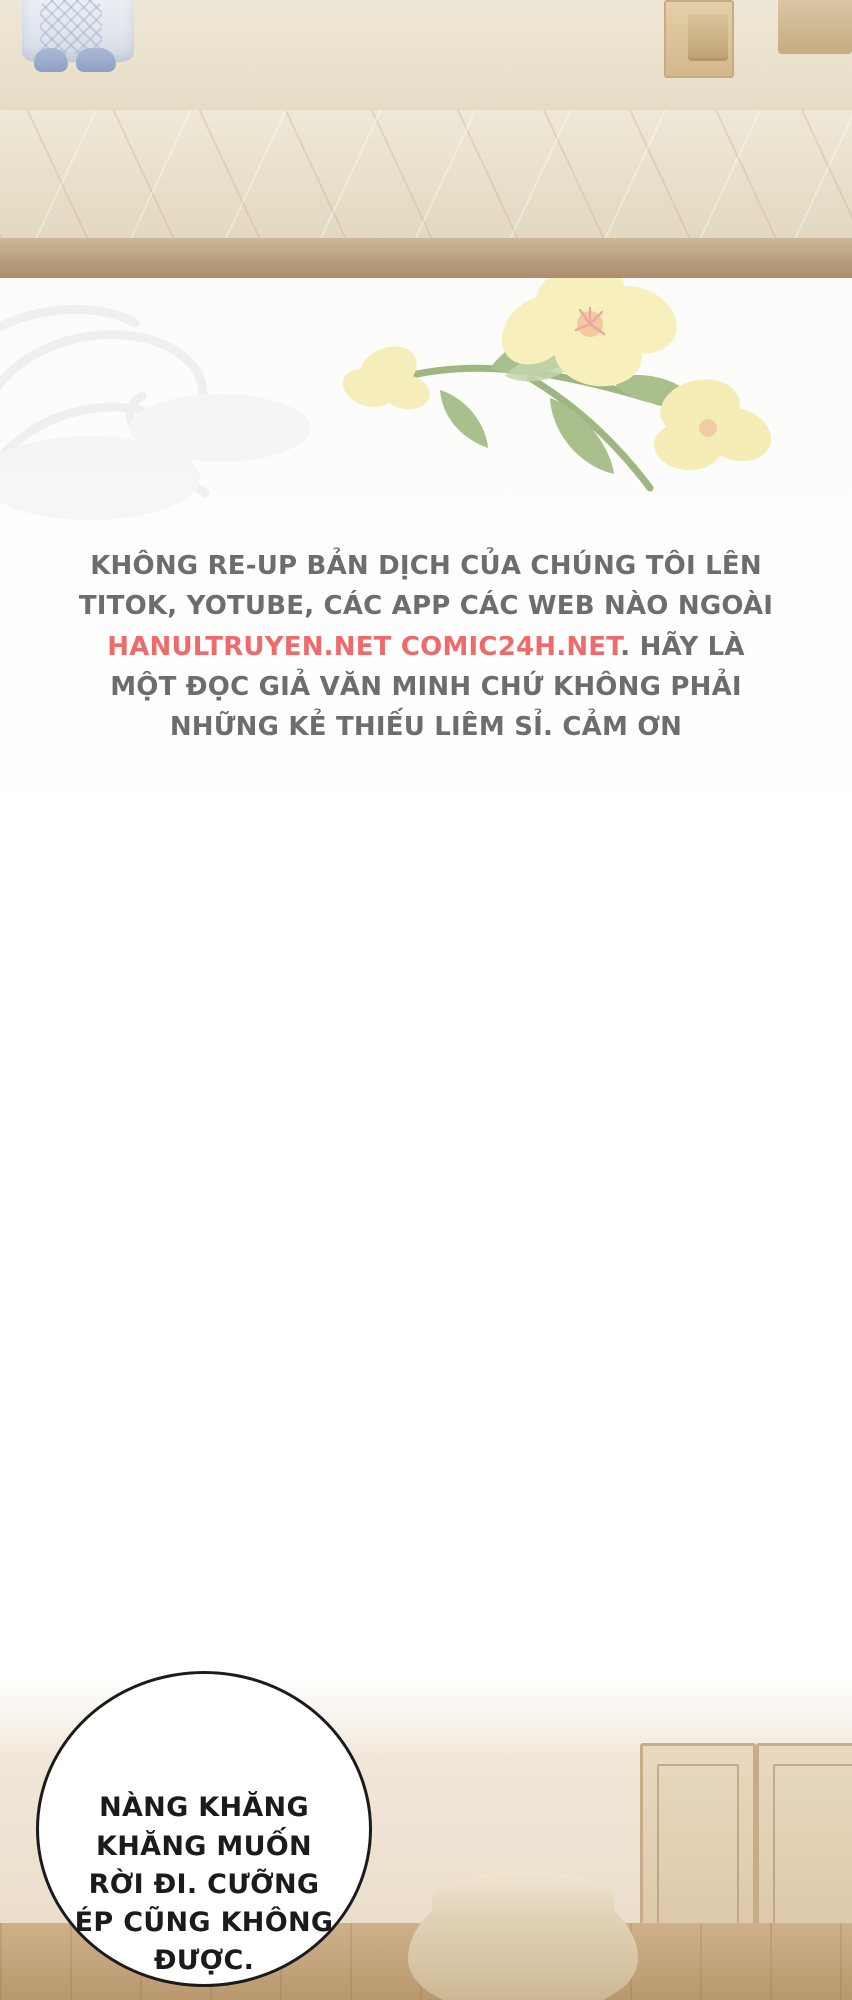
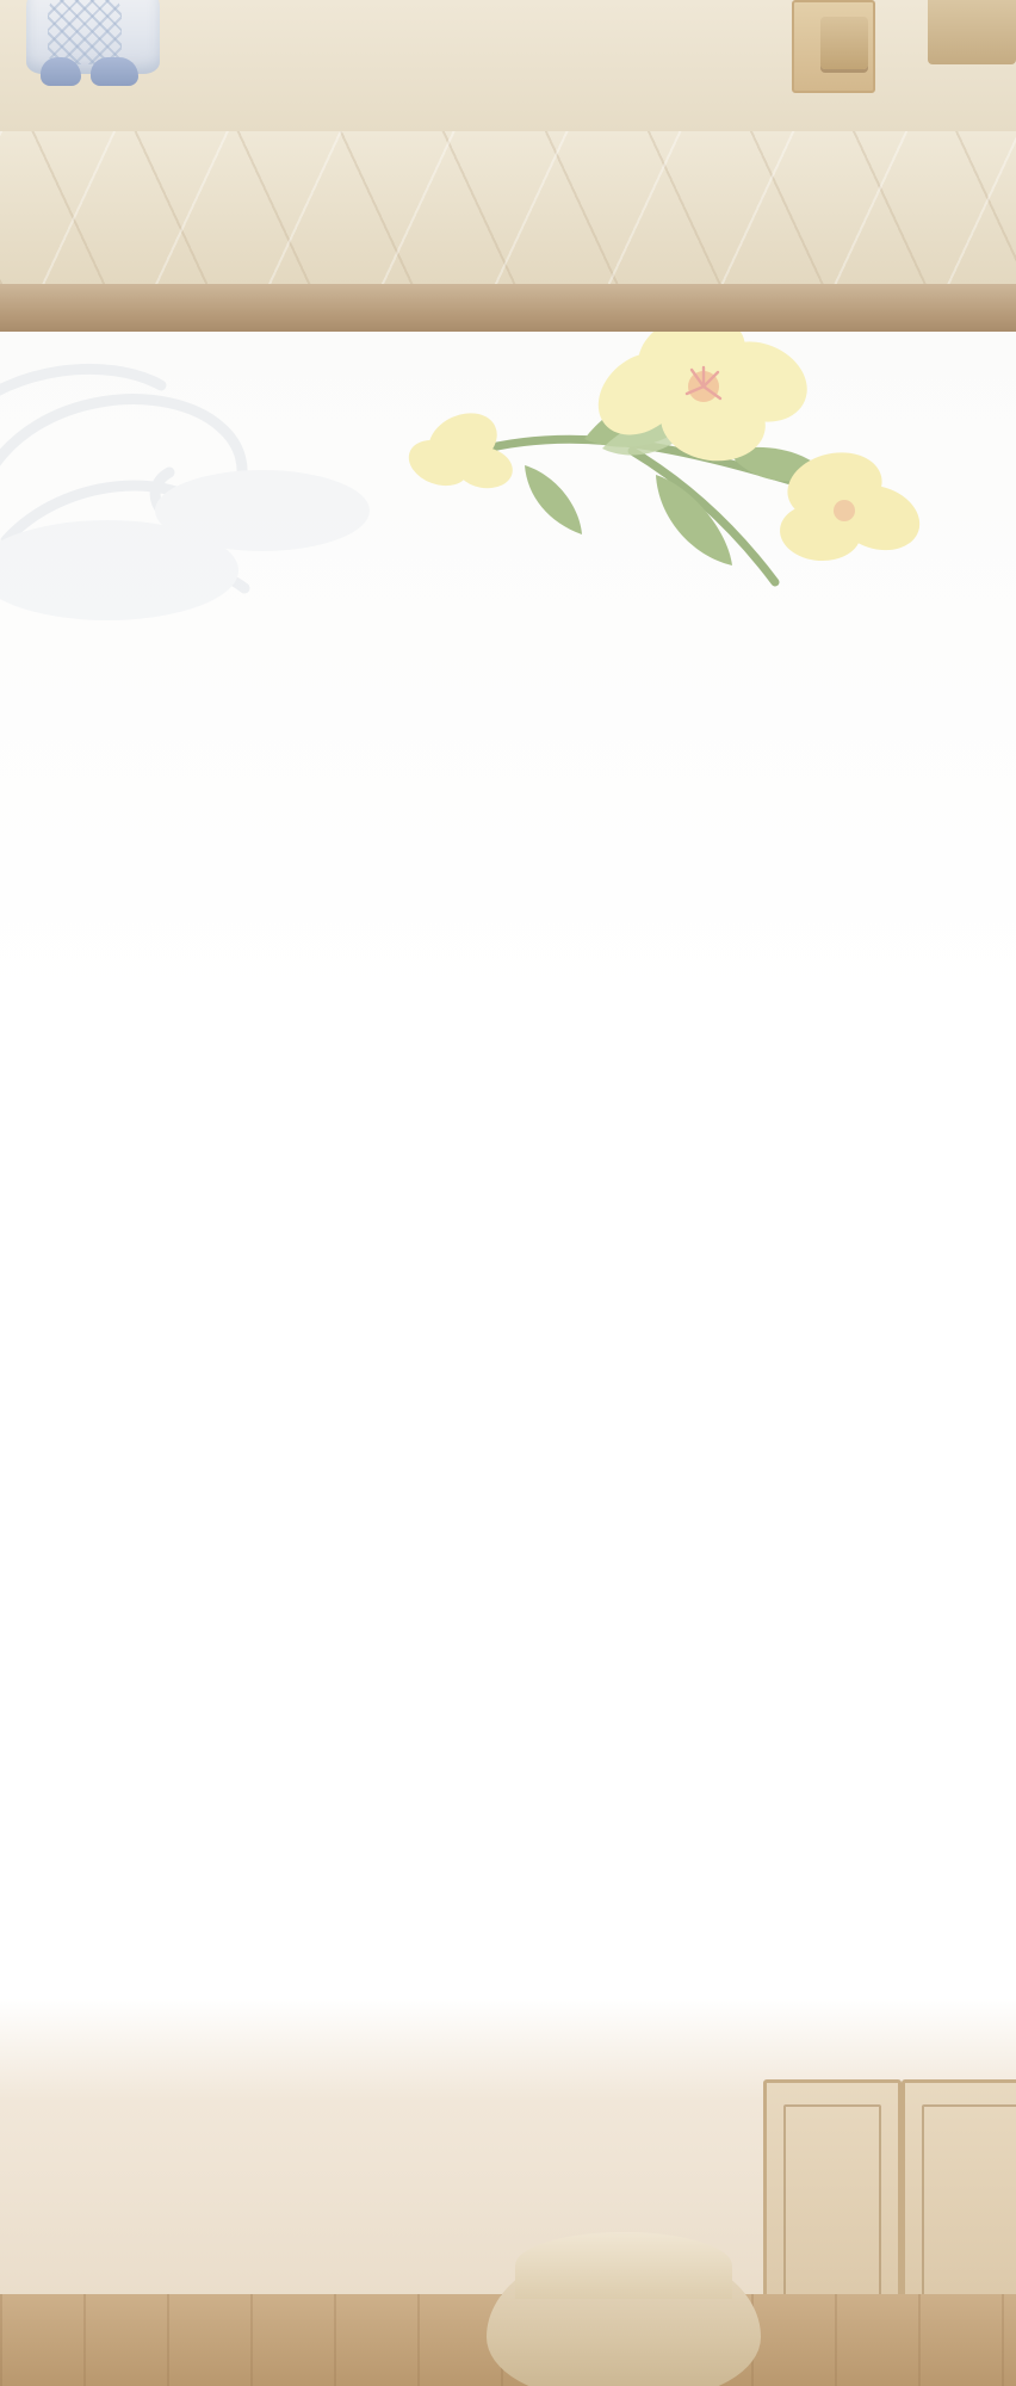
- KHÔNG RE-UP BẢN DỊCH CỦA CHÚNG TÔI LÊN TITOK, YOTUBE, CÁC APP CÁC WEB NÀO NGOÀI HANULTRUYEN.NET COMIC24H.NET. HÃY LÀ MỘT ĐỌC GIẢ VĂN MINH CHỨ KHÔNG PHẢI NHỮNG KẺ THIẾU LIÊM SỈ. CẢM ƠN
- NÀNG KHĂNG KHĂNG MUỐN RỜI ĐI. CƯỠNG ÉP CŨNG KHÔNG ĐƯỢC.
